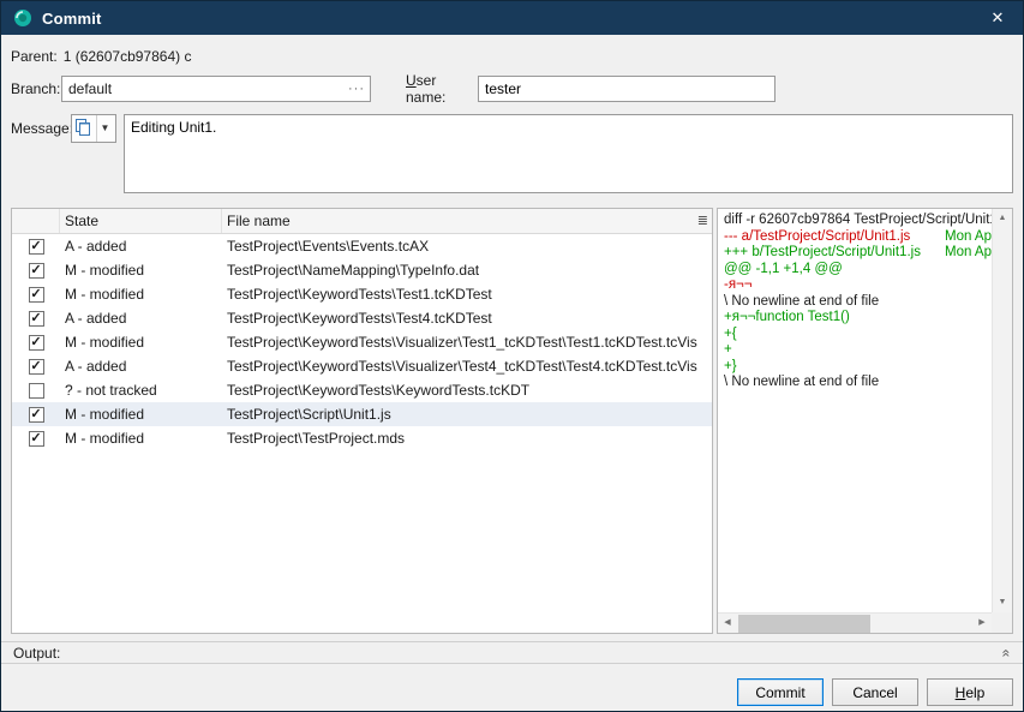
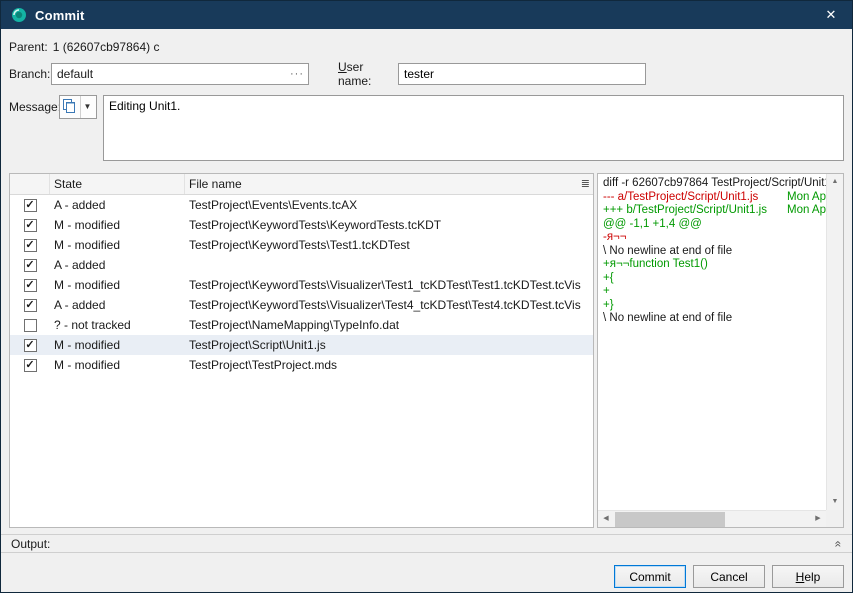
  Commit
  ✕
  Parent:
  1 (62607cb97864) c
  Branch:
  default
  ···
  User name:
  tester
  Message
  ▼
  Editing Unit1.
  State
  File name
  ≣
  ✓
  A - added
  TestProject\Events\Events.tcAX
  ✓
  M - modified
- TestProject\NameMapping\TypeInfo.dat
+ TestProject\KeywordTests\KeywordTests.tcKDT
  ✓
  M - modified
  TestProject\KeywordTests\Test1.tcKDTest
  ✓
  A - added
- TestProject\KeywordTests\Test4.tcKDTest
  ✓
  M - modified
  TestProject\KeywordTests\Visualizer\Test1_tcKDTest\Test1.tcKDTest.tcVis
  ✓
  A - added
  TestProject\KeywordTests\Visualizer\Test4_tcKDTest\Test4.tcKDTest.tcVis
  ? - not tracked
- TestProject\KeywordTests\KeywordTests.tcKDT
+ TestProject\NameMapping\TypeInfo.dat
  ✓
  M - modified
  TestProject\Script\Unit1.js
  ✓
  M - modified
  TestProject\TestProject.mds
  diff -r 62607cb97864 TestProject/Script/Unit
  --- a/TestProject/Script/Unit1.js
  Mon Ap
  +++ b/TestProject/Script/Unit1.js
  Mon Ap
  @@ -1,1 +1,4 @@
  -я¬¬
  \ No newline at end of file
  +я¬¬function Test1()
  +{
  +
  +}
  \ No newline at end of file
  Output:
  Commit
  Cancel
  Help
